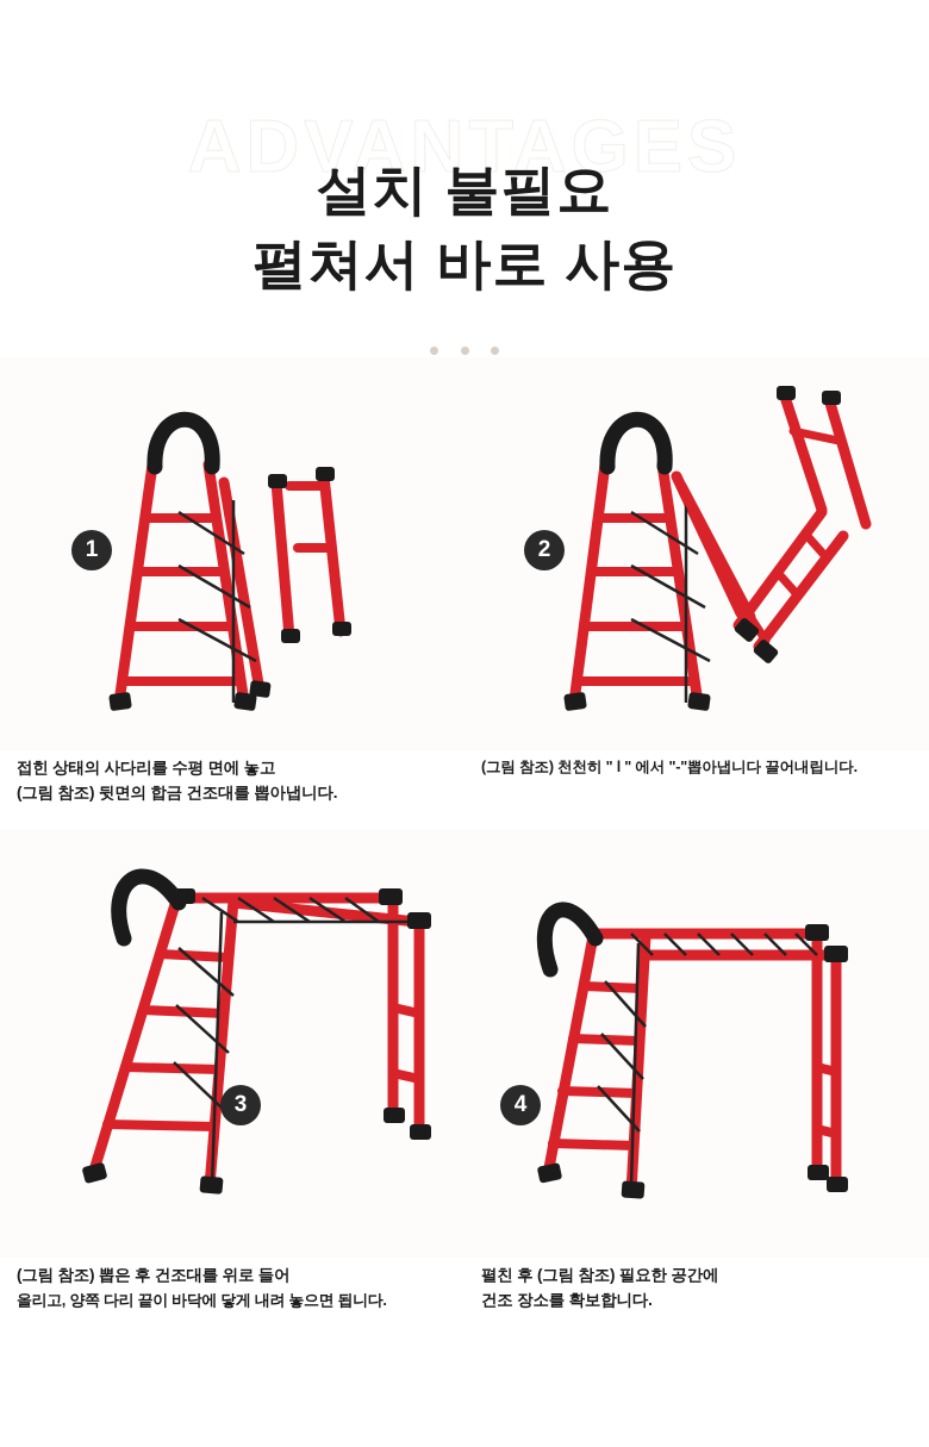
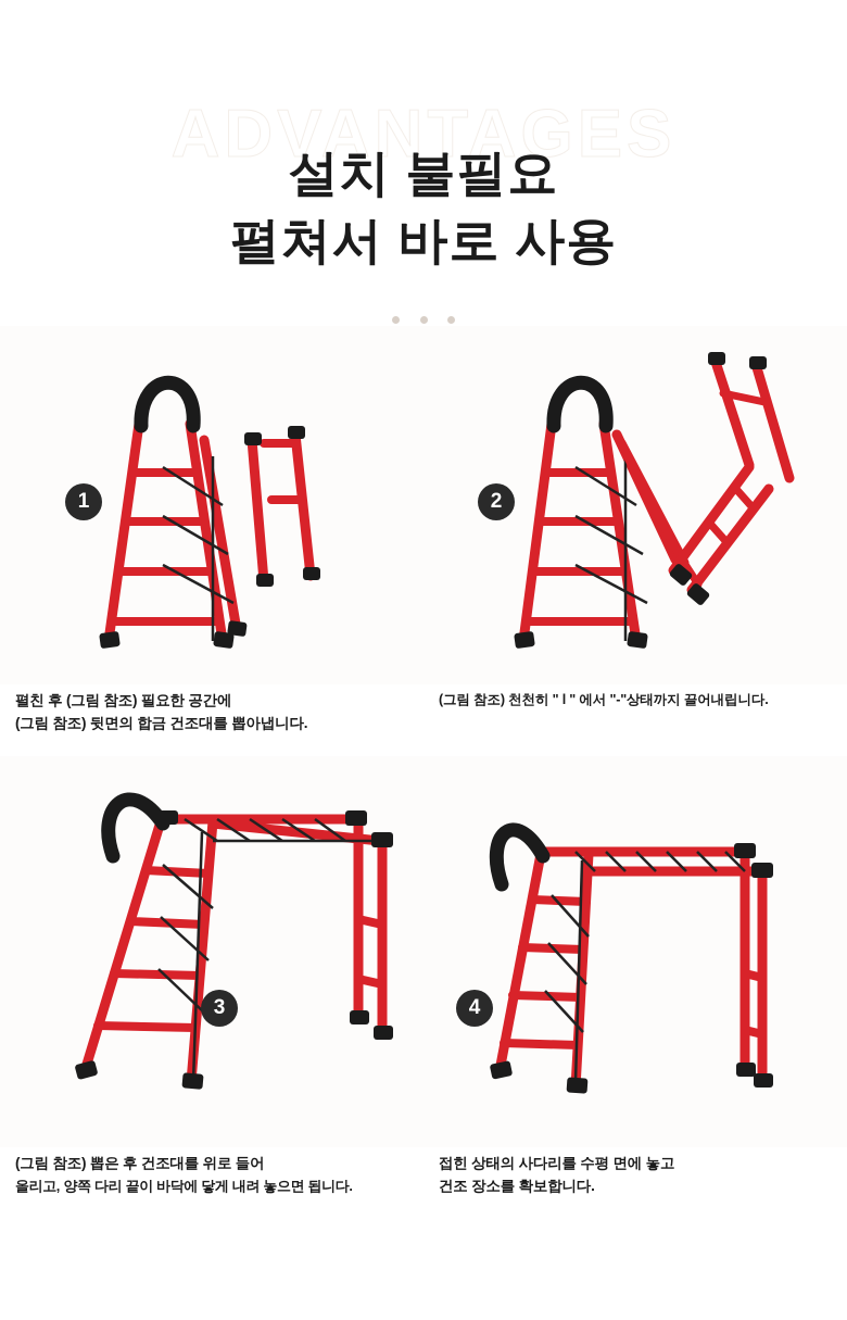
  ADVANTAGES
  설치 불필요
  펼쳐서 바로 사용
  1
- 접힌 상태의 사다리를 수평 면에 놓고
+ 펼친 후 (그림 참조) 필요한 공간에
  (그림 참조) 뒷면의 합금 건조대를 뽑아냅니다.
  2
- (그림 참조) 천천히 " l " 에서 "-"뽑아냅니다 끌어내립니다.
+ (그림 참조) 천천히 " l " 에서 "-"상태까지 끌어내립니다.
  3
  (그림 참조) 뽑은 후 건조대를 위로 들어
  올리고, 양쪽 다리 끝이 바닥에 닿게 내려 놓으면 됩니다.
  4
- 펼친 후 (그림 참조) 필요한 공간에
+ 접힌 상태의 사다리를 수평 면에 놓고
  건조 장소를 확보합니다.
